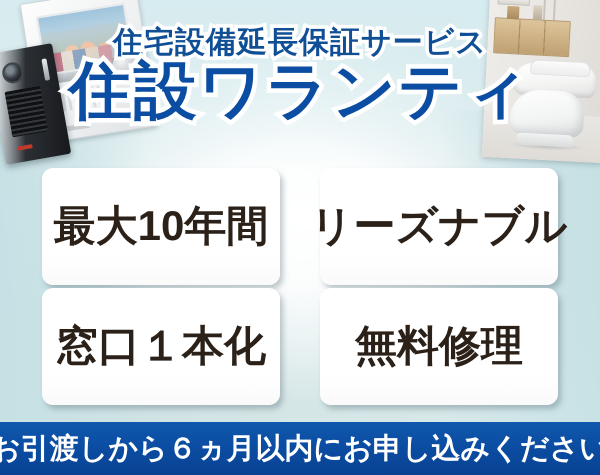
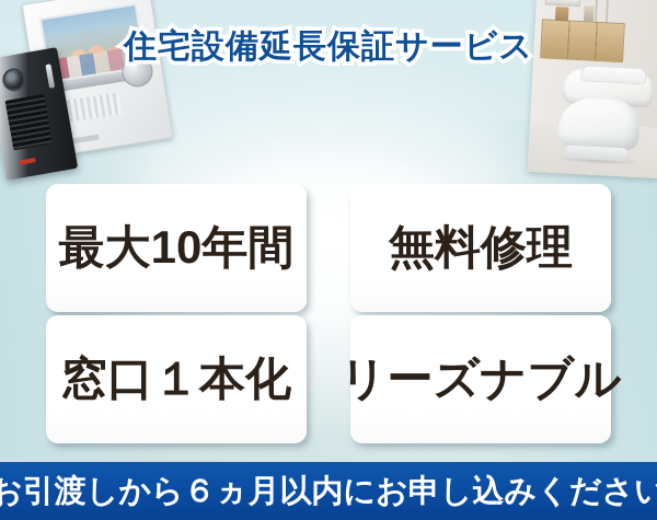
  住宅設備延長保証サービス
- 住設ワランティ
  最大10年間
- リーズナブル
+ 無料修理
  窓口１本化
- 無料修理
+ リーズナブル
  お引渡しから６ヵ月以内にお申し込みください
